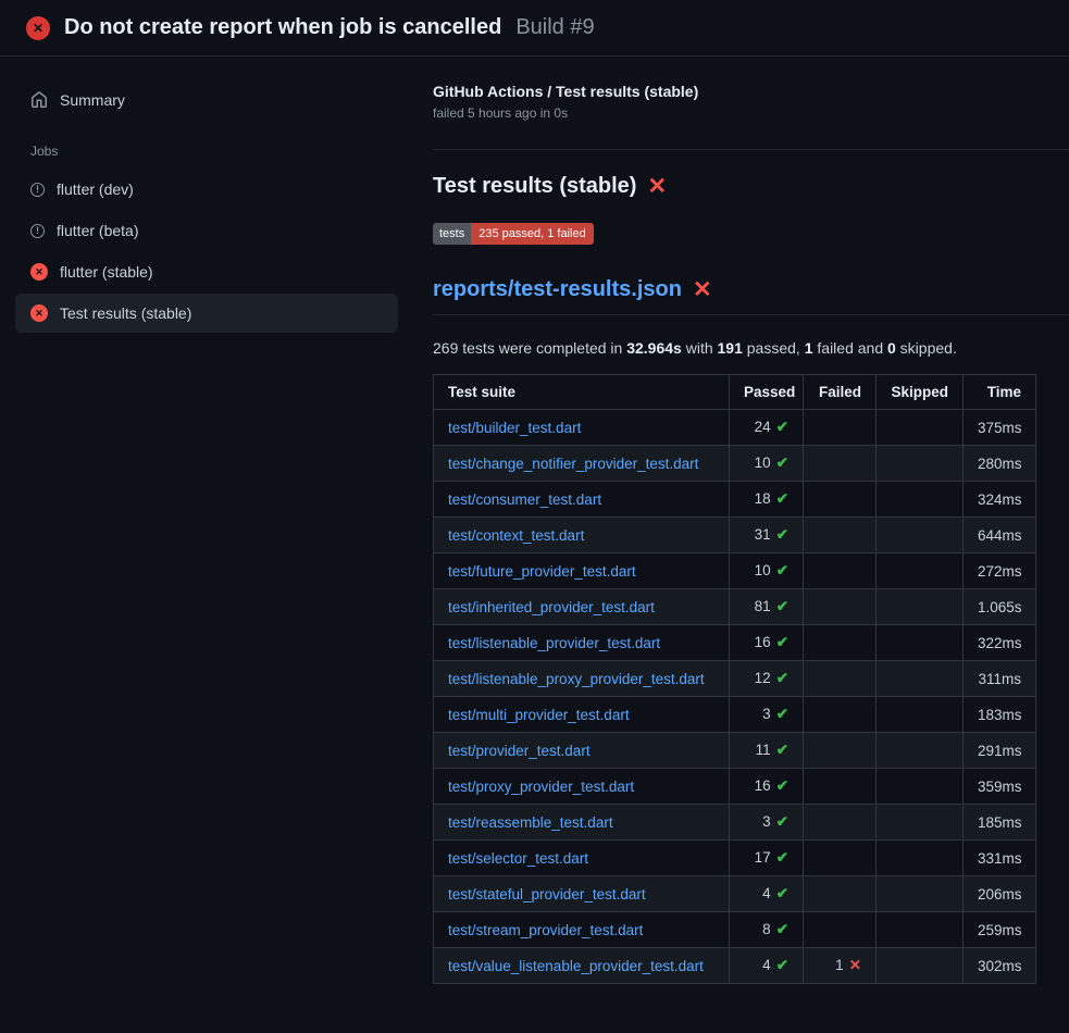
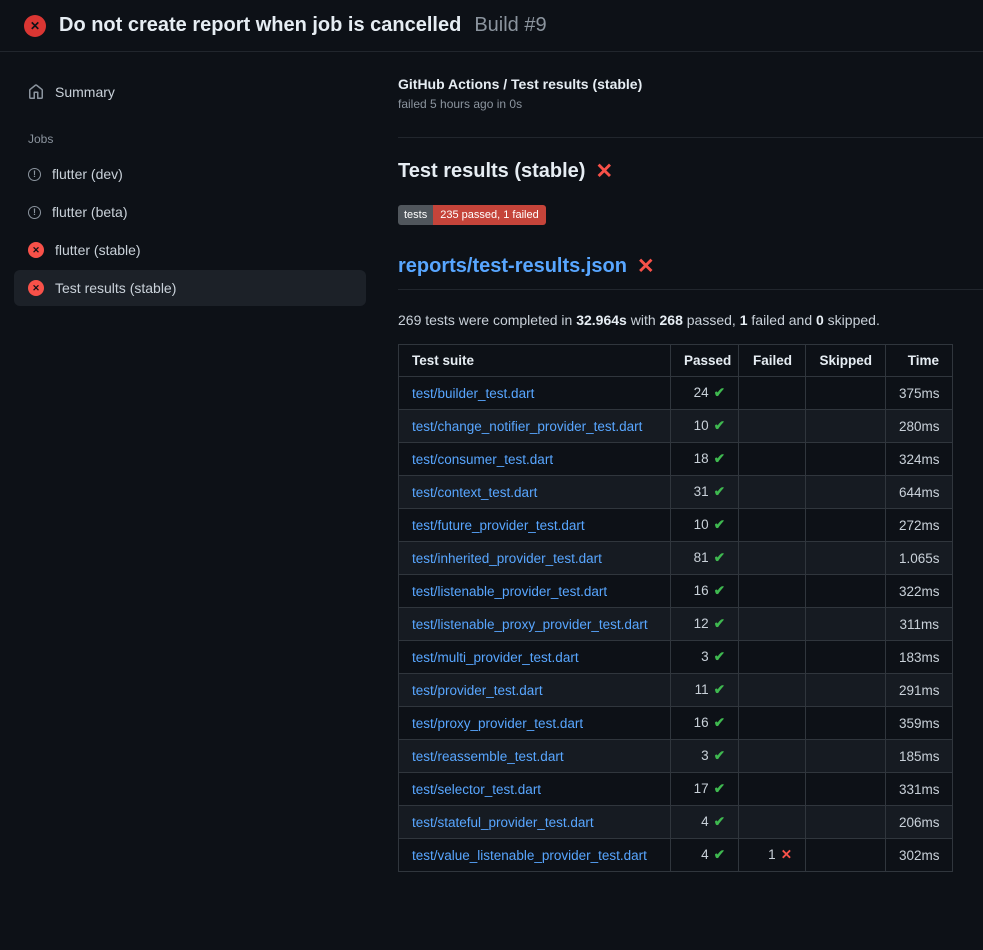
  ✕
  Do not create report when job is cancelled
  Build #9
  Summary
  Jobs
  !
  flutter (dev)
  !
  flutter (beta)
  ✕
  flutter (stable)
  ✕
  Test results (stable)
  GitHub Actions / Test results (stable)
  failed 5 hours ago in 0s
  Test results (stable)
  ✕
  tests
  235 passed, 1 failed
  reports/test-results.json
  ✕
- 269 tests were completed in 32.964s with 191 passed, 1 failed and 0 skipped.
+ 269 tests were completed in 32.964s with 268 passed, 1 failed and 0 skipped.
  Test suite	Passed	Failed	Skipped	Time
  test/builder_test.dart	24 ✔			375ms
  test/change_notifier_provider_test.dart	10 ✔			280ms
  test/consumer_test.dart	18 ✔			324ms
  test/context_test.dart	31 ✔			644ms
  test/future_provider_test.dart	10 ✔			272ms
  test/inherited_provider_test.dart	81 ✔			1.065s
  test/listenable_provider_test.dart	16 ✔			322ms
  test/listenable_proxy_provider_test.dart	12 ✔			311ms
  test/multi_provider_test.dart	3 ✔			183ms
  test/provider_test.dart	11 ✔			291ms
  test/proxy_provider_test.dart	16 ✔			359ms
  test/reassemble_test.dart	3 ✔			185ms
  test/selector_test.dart	17 ✔			331ms
  test/stateful_provider_test.dart	4 ✔			206ms
- test/stream_provider_test.dart	8 ✔			259ms
  test/value_listenable_provider_test.dart	4 ✔	1 ✕		302ms
